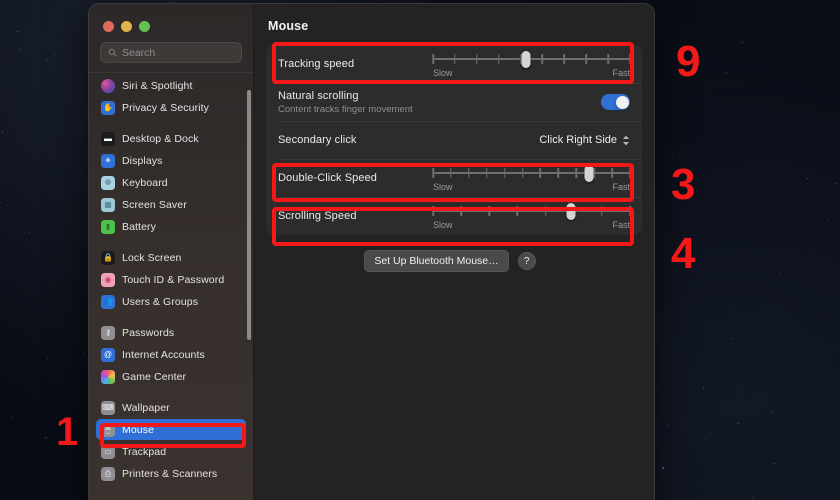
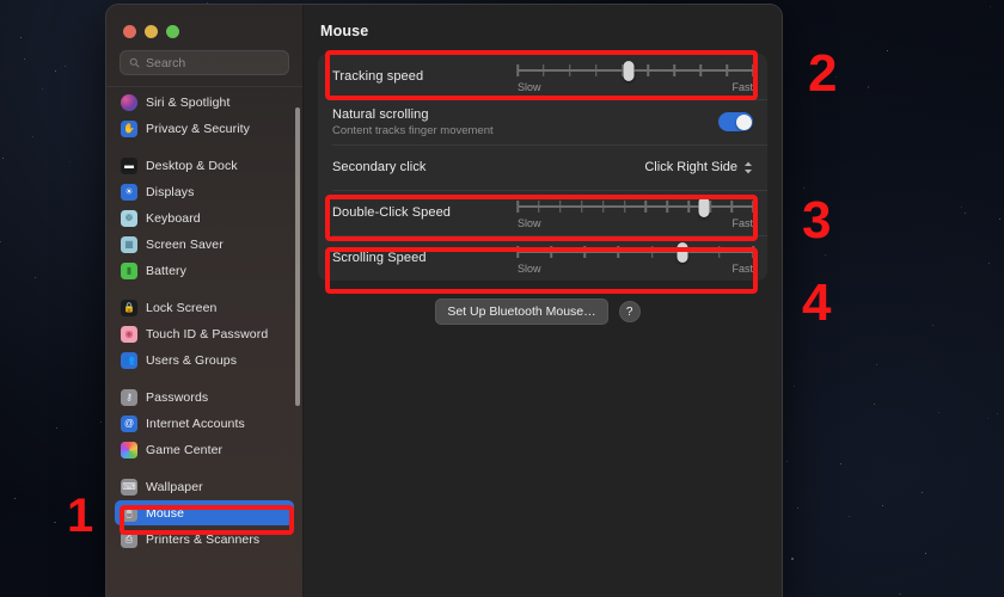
  Search
  Siri & Spotlight
  ✋
  Privacy & Security
  ▬
  Desktop & Dock
  ☀
  Displays
  ❁
  Keyboard
  ▦
  Screen Saver
  ▮
  Battery
  🔒
  Lock Screen
  ◉
  Touch ID & Password
  👥
  Users & Groups
  ⚷
  Passwords
  @
  Internet Accounts
  Game Center
  ⌨
  Wallpaper
  🖱
  Mouse
- ▭
- Trackpad
  ⎙
  Printers & Scanners
  Mouse
  Tracking speed
  Slow
  Fast
  Natural scrolling
  Content tracks finger movement
  Secondary click
  Click Right Side
  Double-Click Speed
  Slow
  Fast
  Scrolling Speed
  Slow
  Fast
  Set Up Bluetooth Mouse…
  ?
  1
- 9
+ 2
  3
  4
